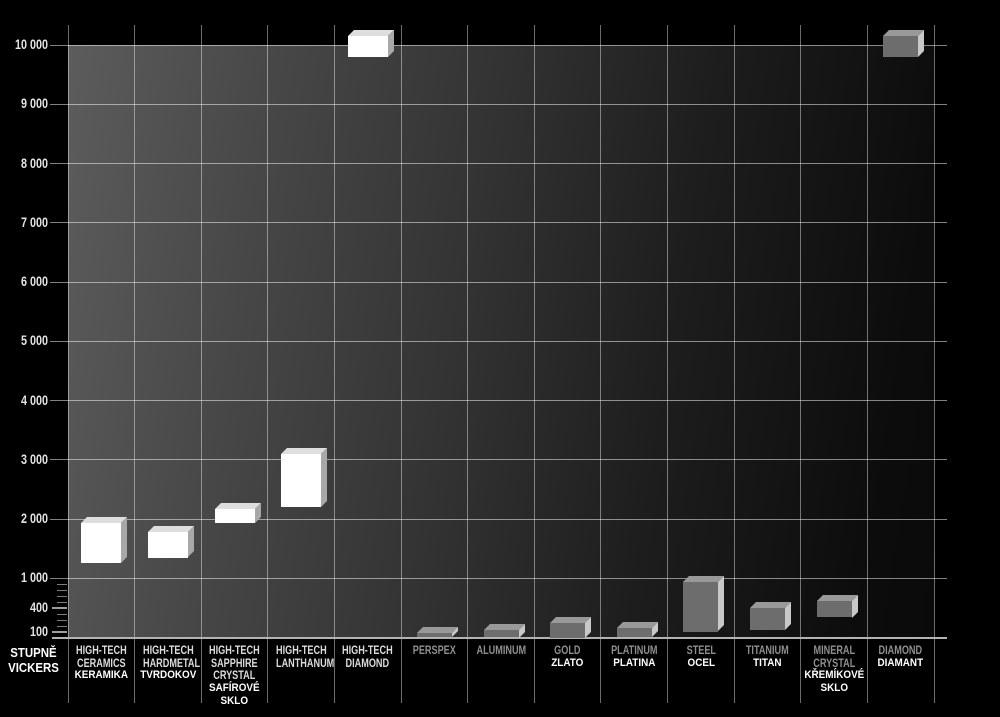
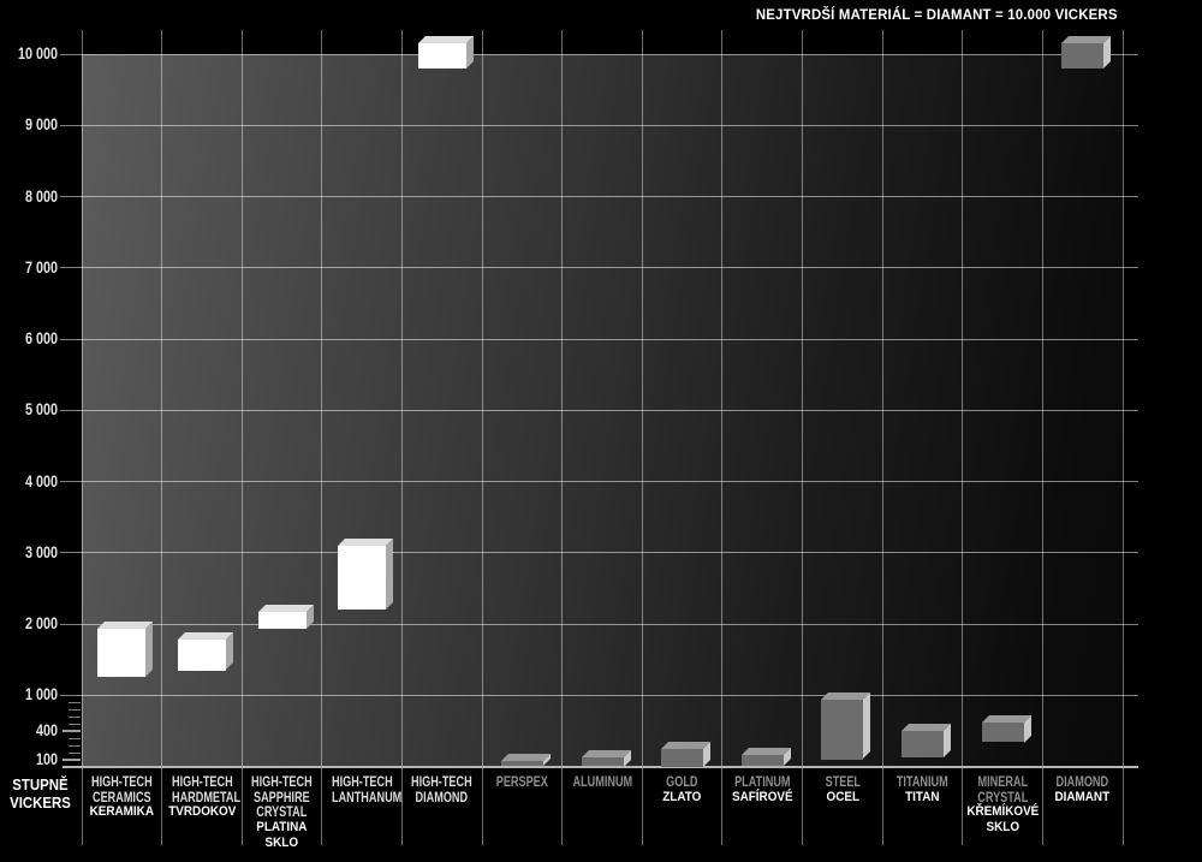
+ NEJTVRDŠÍ MATERIÁL = DIAMANT = 10.000 VICKERS
  STUPNĚ
  VICKERS
  10 000
  9 000
  8 000
  7 000
  6 000
  5 000
  4 000
  3 000
  2 000
  1 000
  400
  100
  HIGH-TECH
  CERAMICS
  KERAMIKA
  HIGH-TECH
  HARDMETAL
  TVRDOKOV
  HIGH-TECH
  SAPPHIRE
  CRYSTAL
- SAFÍROVÉ
+ PLATINA
  SKLO
  HIGH-TECH
  LANTHANUM
  HIGH-TECH
  DIAMOND
  PERSPEX
  ALUMINUM
  GOLD
  ZLATO
  PLATINUM
- PLATINA
+ SAFÍROVÉ
  STEEL
  OCEL
  TITANIUM
  TITAN
  MINERAL
  CRYSTAL
  KŘEMÍKOVÉ
  SKLO
  DIAMOND
  DIAMANT
